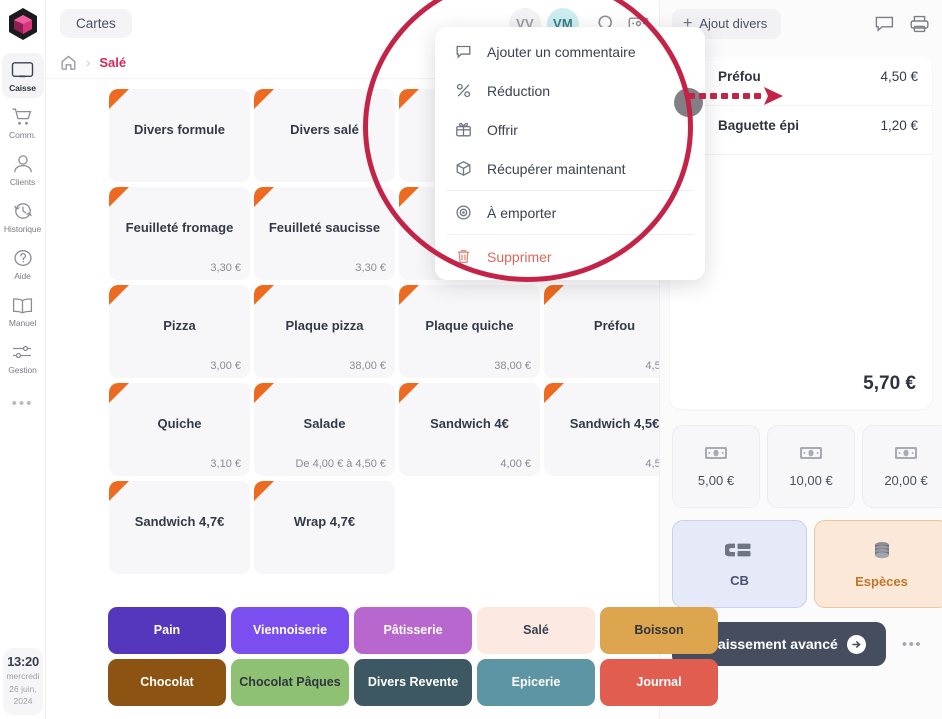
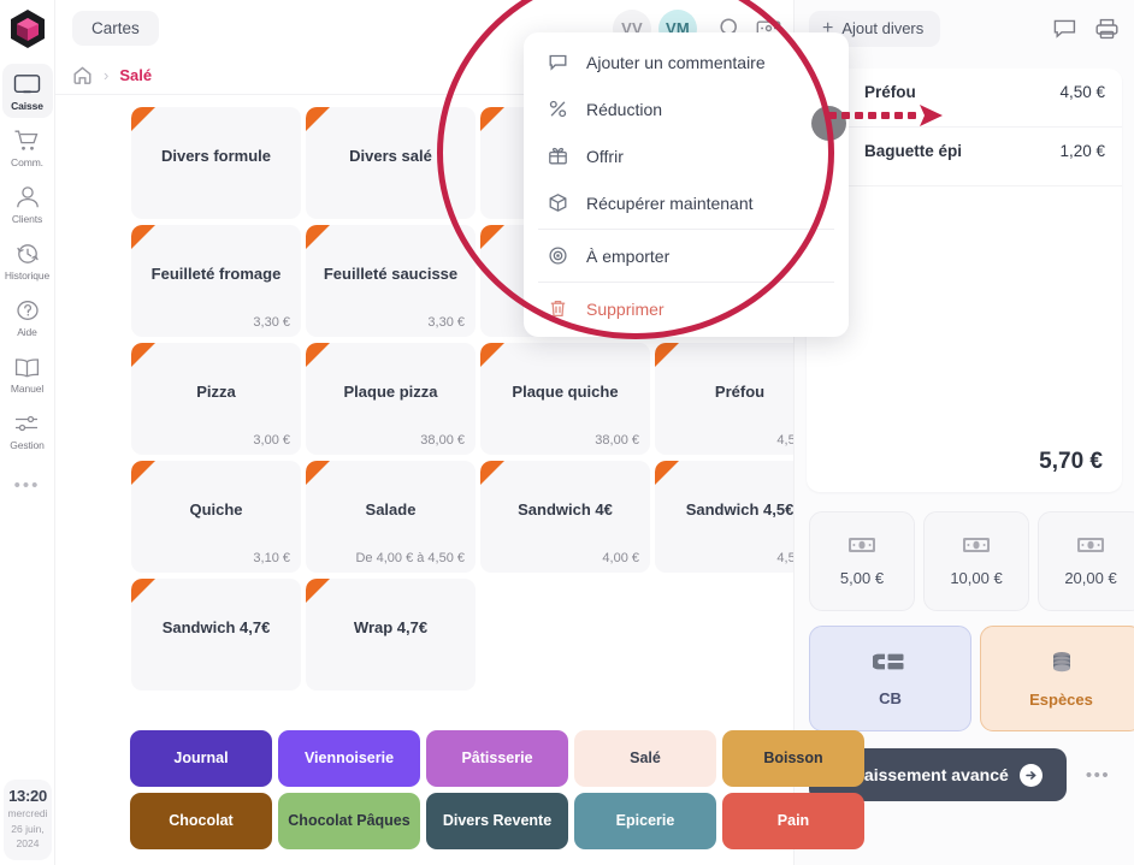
  Caisse
  Comm.
  Clients
  Historique
  Aide
  Manuel
  Gestion
  •••
  13:20
  mercredi
  26 juin,
  2024
  Cartes
  VV
  VM
  ›
  Salé
  Divers formule
  Divers salé
  Feuilleté fromage
  3,30 €
  Feuilleté saucisse
  3,30 €
  Pizza
  3,00 €
  Plaque pizza
  38,00 €
  Plaque quiche
  38,00 €
  Préfou
  Quiche
  3,10 €
  Salade
  De 4,00 € à 4,50 €
  Sandwich 4€
  4,00 €
  Sandwich 4,5€
  Sandwich 4,7€
  Wrap 4,7€
- Pain
+ Journal
  Viennoiserie
  Pâtisserie
  Salé
  Boisson
  Chocolat
  Chocolat Pâques
  Divers Revente
  Epicerie
- Journal
+ Pain
  Ajouter un commentaire
  Réduction
  Offrir
  Récupérer maintenant
  À emporter
  Supprimer
  +
  Ajout divers
  Préfou
  4,50 €
  Baguette épi
  1,20 €
  5,70 €
  5,00 €
  10,00 €
  20,00 €
  CB
  Espèces
  aissement avancé
  •••
